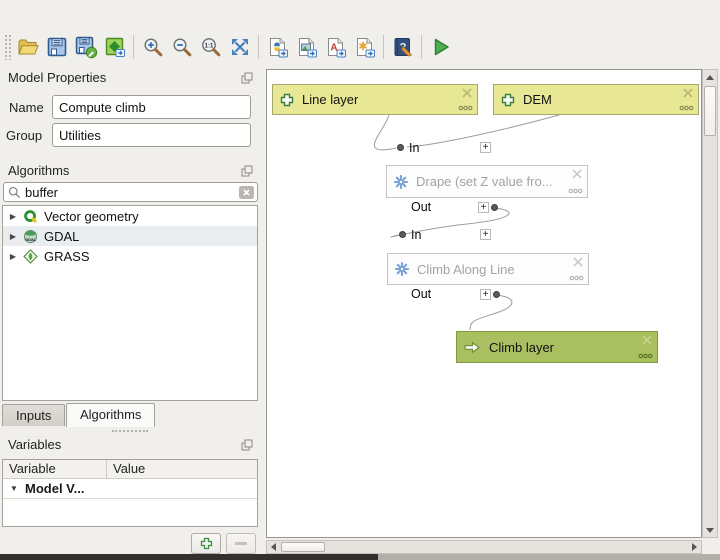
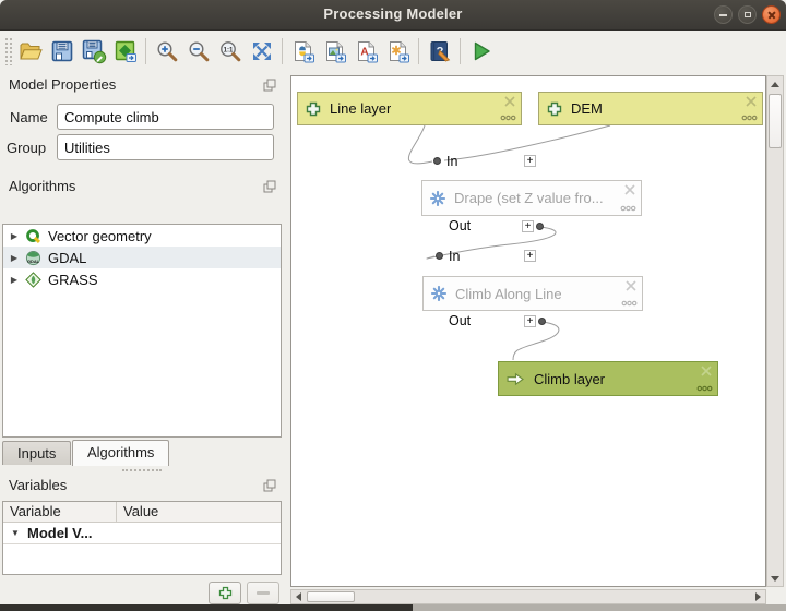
+ Processing Modeler
  A
  Model Properties
  Name
  Compute climb
  Group
  Utilities
  Algorithms
- buffer
  ▶
  Vector geometry
  ▶
  GDAL
  ▶
  GRASS
  Inputs
  Algorithms
  Variables
  Variable
  Value
  ▼
  Model V...
  Line layer
  DEM
  In
  +
  Drape (set Z value fro...
  Out
  +
  In
  +
  Climb Along Line
  Out
  +
  Climb layer
